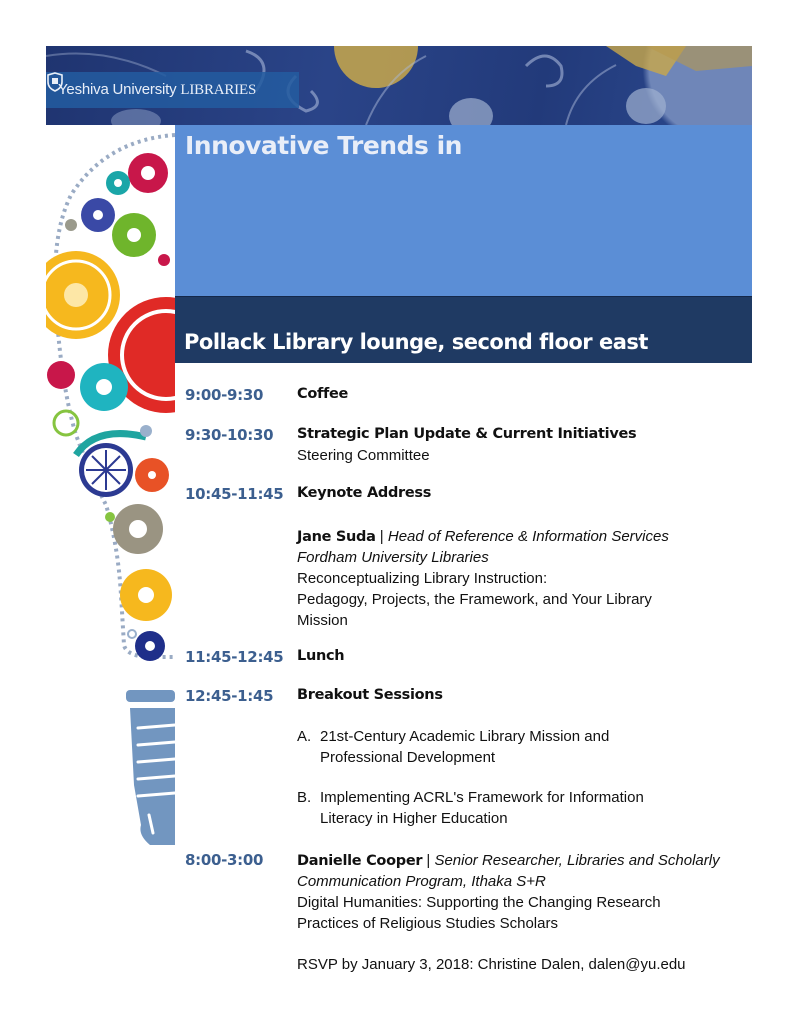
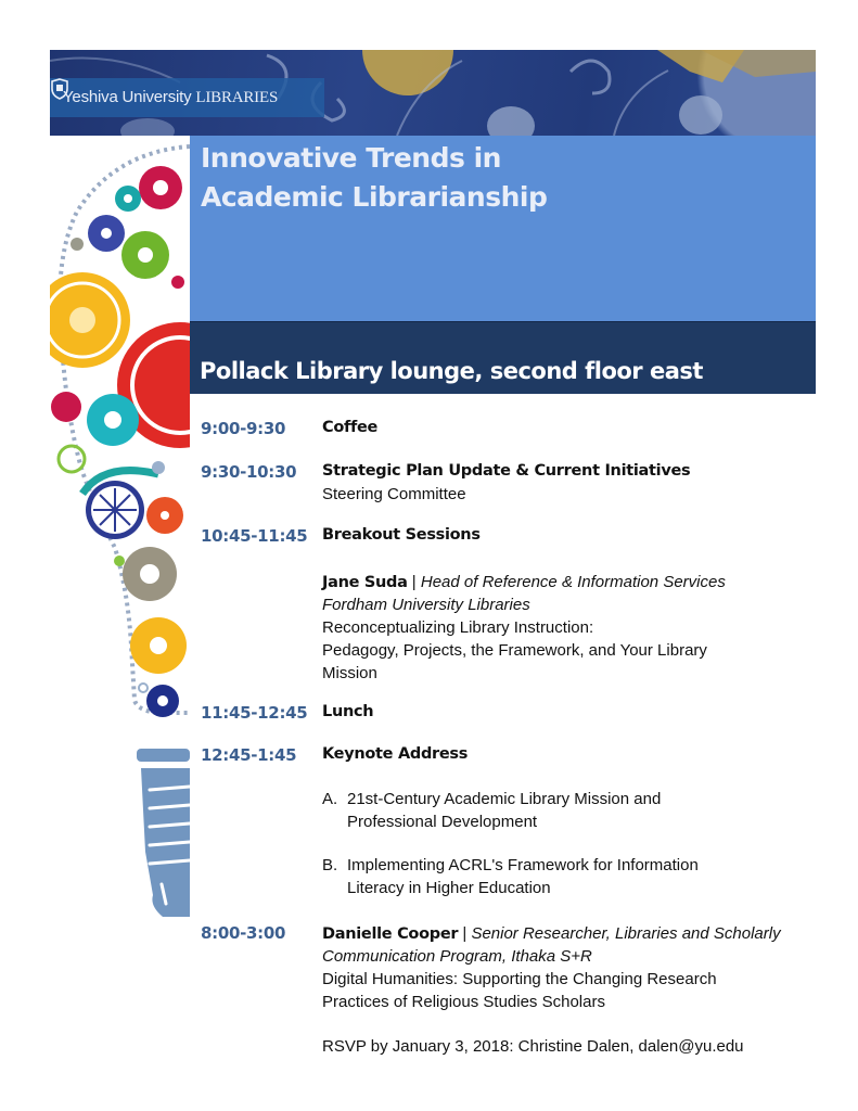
  Yeshiva University LIBRARIES
  Innovative Trends in
+ Academic Librarianship
  Pollack Library lounge, second floor east
  9:00-9:30
  Coffee
  9:30-10:30
  Strategic Plan Update & Current Initiatives
  Steering Committee
  10:45-11:45
- Keynote Address
+ Breakout Sessions
  Jane Suda | Head of Reference & Information Services
  Fordham University Libraries
  Reconceptualizing Library Instruction:
  Pedagogy, Projects, the Framework, and Your Library
  Mission
  11:45-12:45
  Lunch
  12:45-1:45
- Breakout Sessions
+ Keynote Address
  A. 21st-Century Academic Library Mission and
  Professional Development
  B. Implementing ACRL's Framework for Information
  Literacy in Higher Education
  8:00-3:00
  Danielle Cooper | Senior Researcher, Libraries and Scholarly
  Communication Program, Ithaka S+R
  Digital Humanities: Supporting the Changing Research
  Practices of Religious Studies Scholars
  RSVP by January 3, 2018: Christine Dalen, dalen@yu.edu
